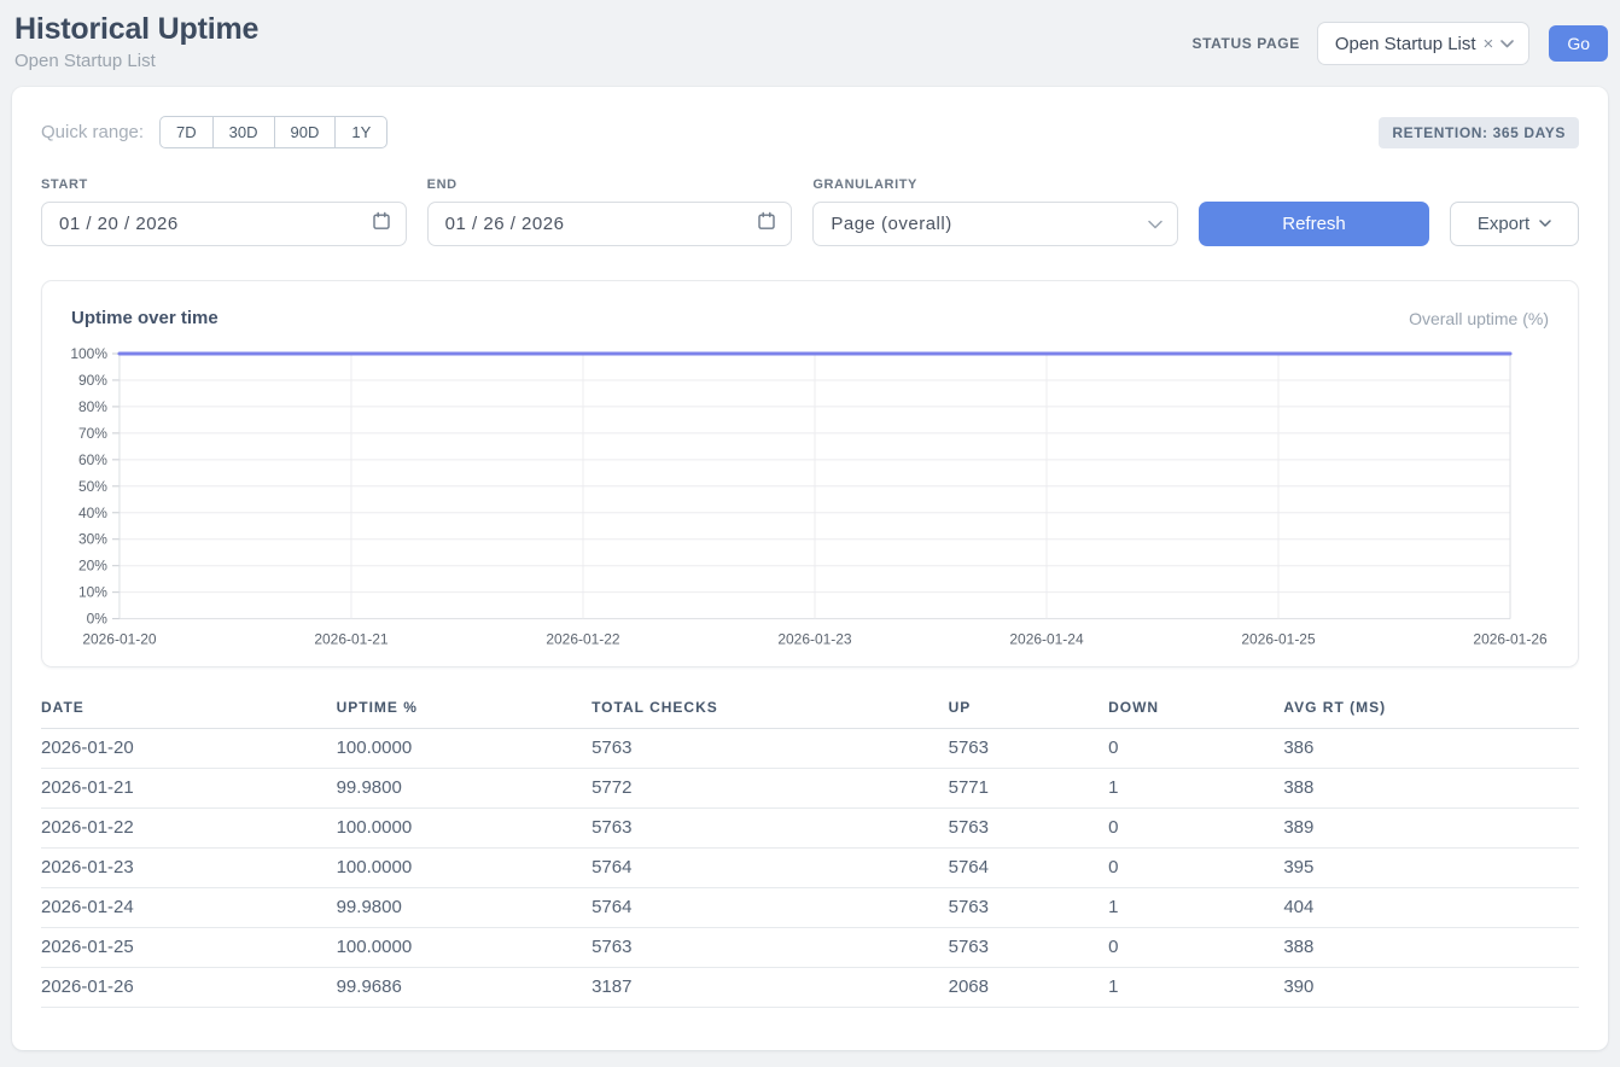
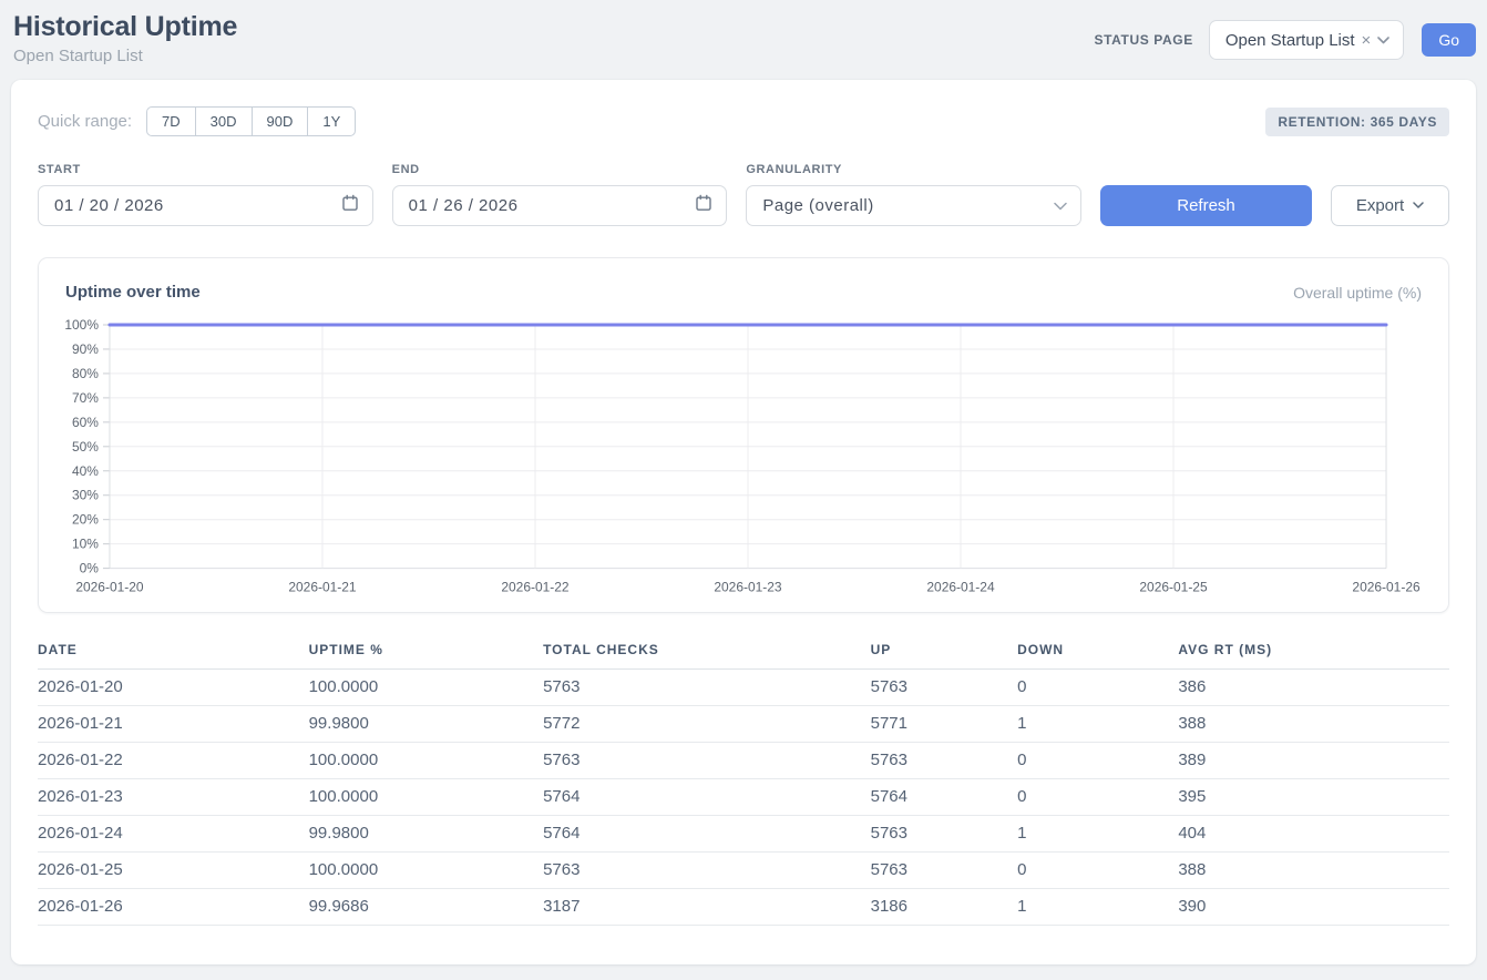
  Historical Uptime
  Open Startup List
  STATUS PAGE
  Open Startup List
  ×
  Go
  Quick range:
  7D
  30D
  90D
  1Y
  RETENTION: 365 DAYS
  START
  01 / 20 / 2026
  END
  01 / 26 / 2026
  GRANULARITY
  Page (overall)
  Refresh
  Export
  Uptime over time
  Overall uptime (%)
  0%
  10%
  20%
  30%
  40%
  50%
  60%
  70%
  80%
  90%
  100%
  2026-01-20
  2026-01-21
  2026-01-22
  2026-01-23
  2026-01-24
  2026-01-25
  2026-01-26
  DATE	UPTIME %	TOTAL CHECKS	UP	DOWN	AVG RT (MS)
  2026-01-20	100.0000	5763	5763	0	386
  2026-01-21	99.9800	5772	5771	1	388
  2026-01-22	100.0000	5763	5763	0	389
  2026-01-23	100.0000	5764	5764	0	395
  2026-01-24	99.9800	5764	5763	1	404
  2026-01-25	100.0000	5763	5763	0	388
- 2026-01-26	99.9686	3187	2068	1	390
+ 2026-01-26	99.9686	3187	3186	1	390
